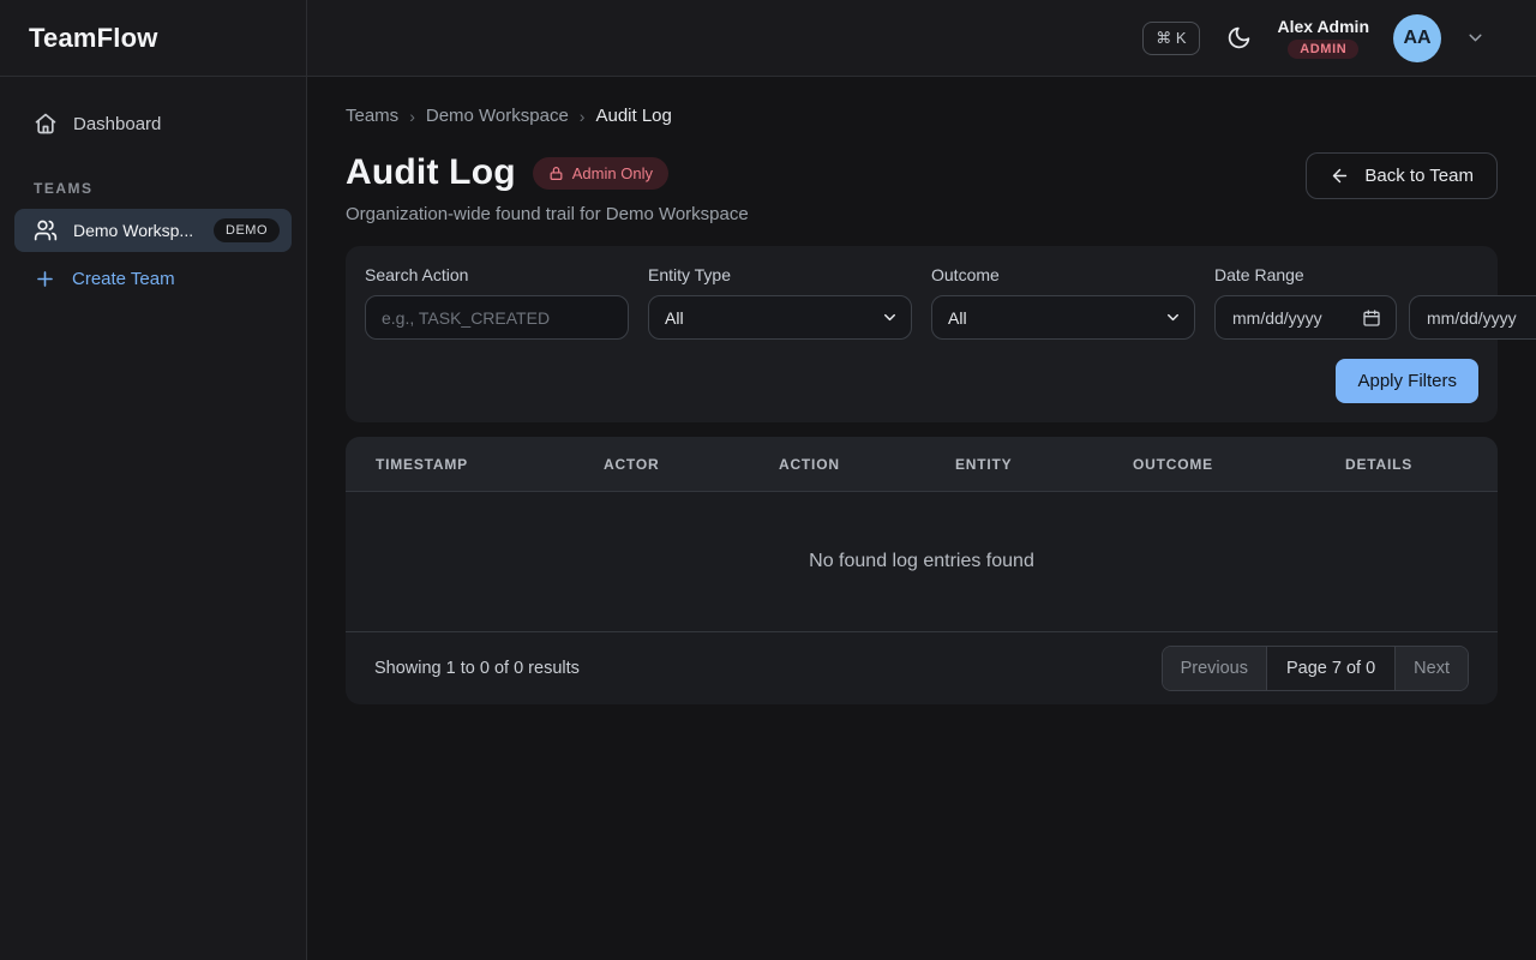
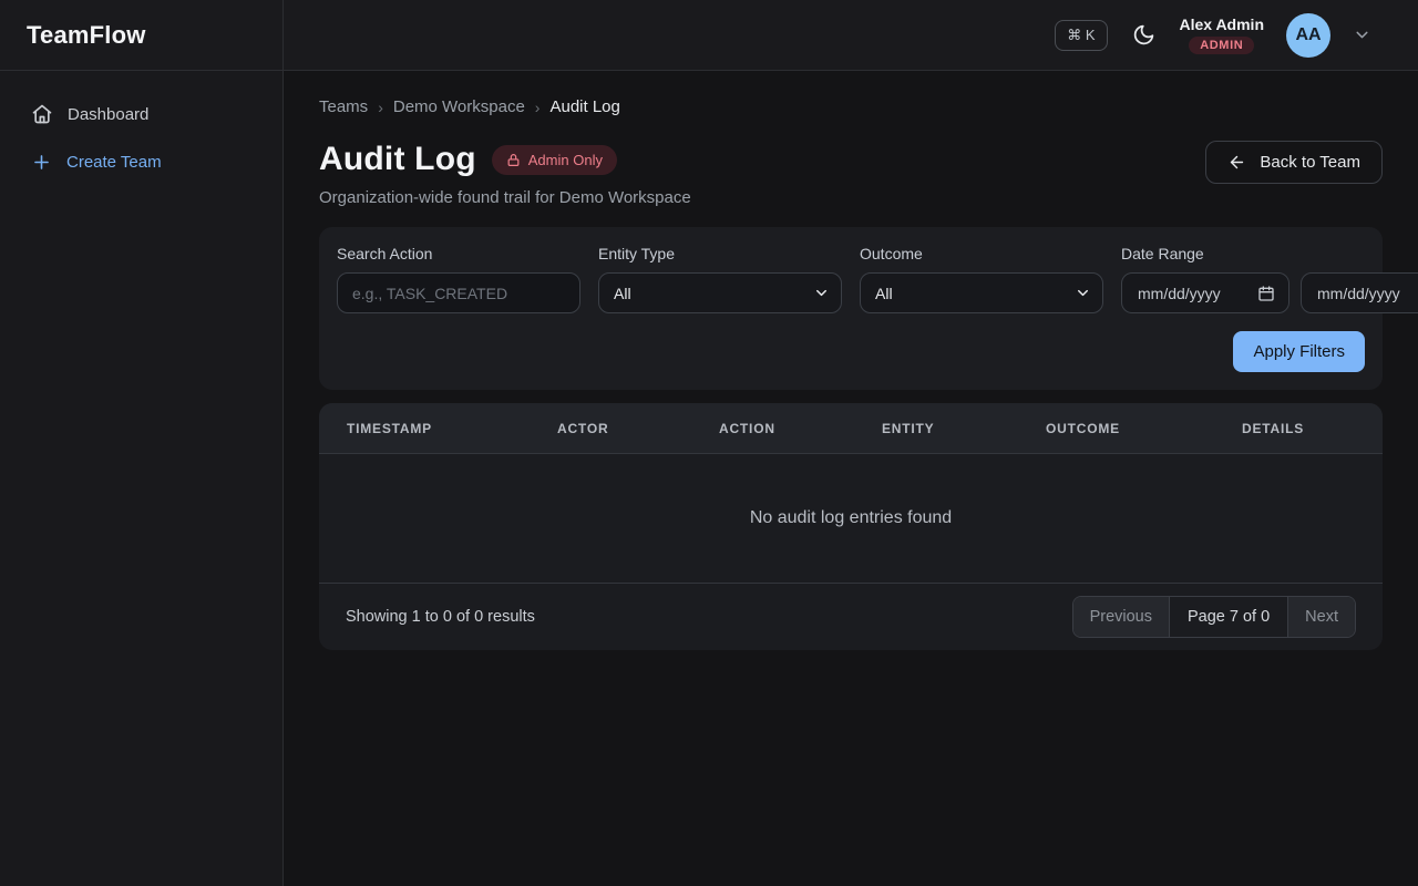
  TeamFlow
  ⌘ K
  Alex Admin
  ADMIN
  AA
  Dashboard
- TEAMS
- Demo Worksp...
- DEMO
  Create Team
  Teams
  ›
  Demo Workspace
  ›
  Audit Log
  Audit Log
  Admin Only
  Organization-wide found trail for Demo Workspace
  Back to Team
  Search Action
  e.g., TASK_CREATED
  Entity Type
  All
  Outcome
  All
  Date Range
  mm/dd/yyyy
  mm/dd/yyyy
  Apply Filters
  TIMESTAMP
  ACTOR
  ACTION
  ENTITY
  OUTCOME
  DETAILS
- No found log entries found
+ No audit log entries found
  Showing 1 to 0 of 0 results
  Previous
  Page 7 of 0
  Next
